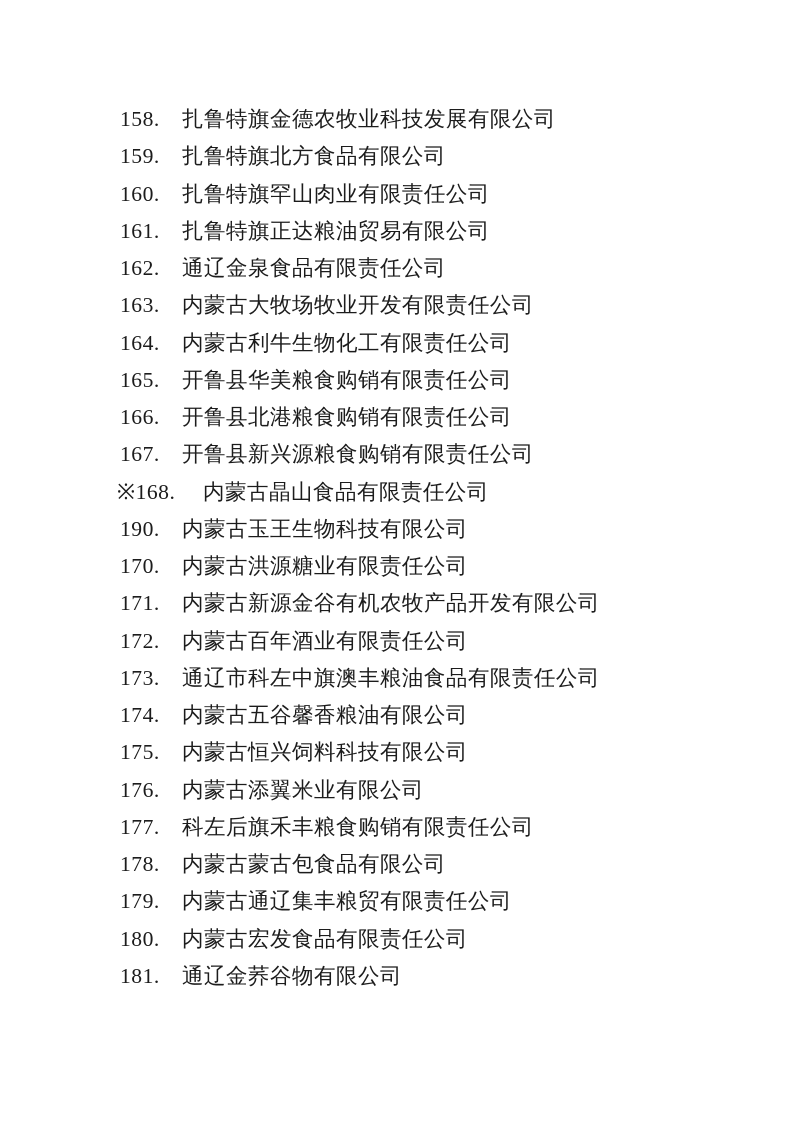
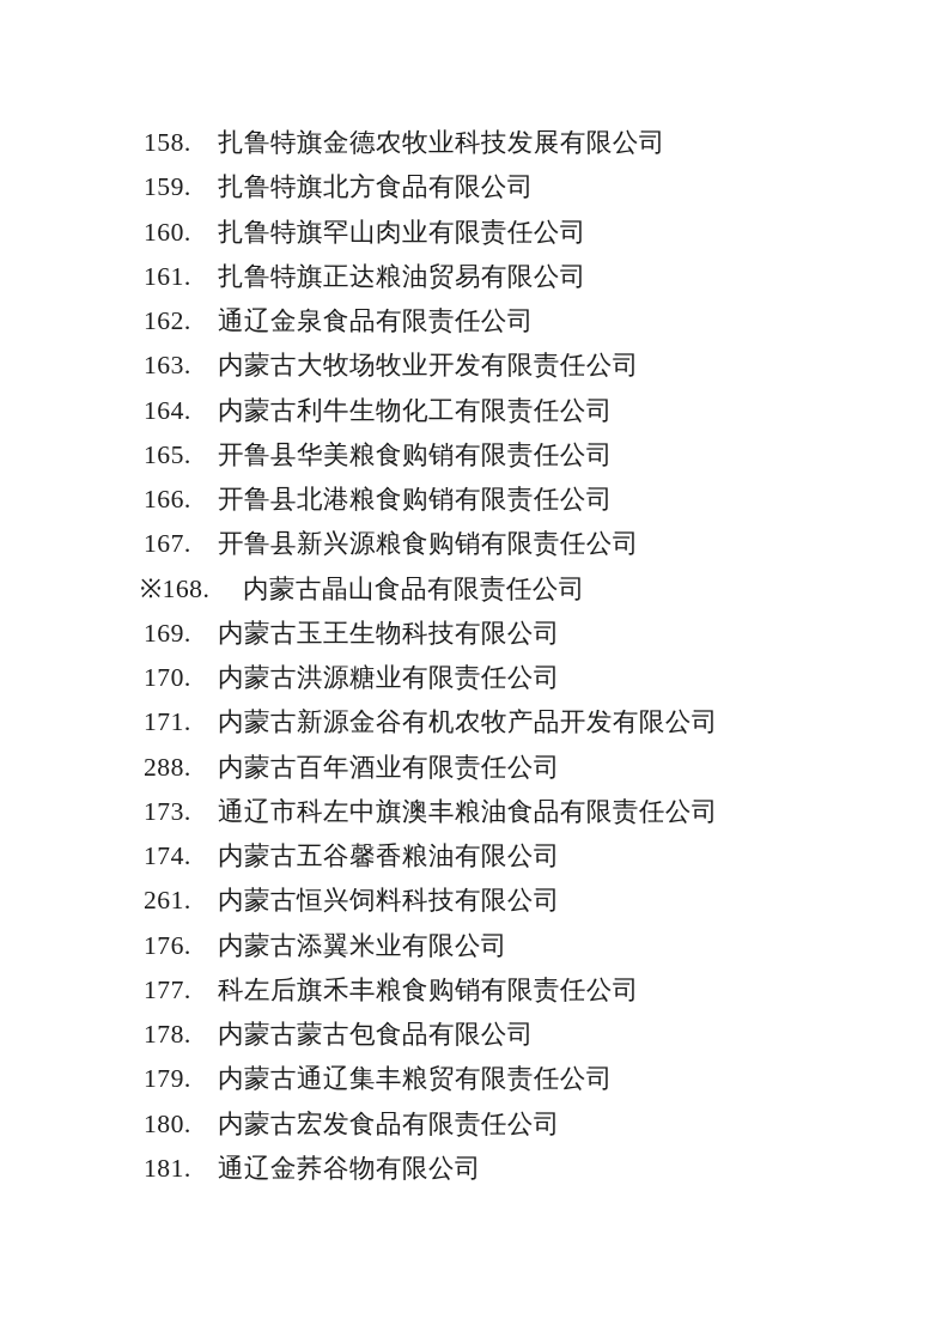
  158.
  扎鲁特旗金德农牧业科技发展有限公司
  159.
  扎鲁特旗北方食品有限公司
  160.
  扎鲁特旗罕山肉业有限责任公司
  161.
  扎鲁特旗正达粮油贸易有限公司
  162.
  通辽金泉食品有限责任公司
  163.
  内蒙古大牧场牧业开发有限责任公司
  164.
  内蒙古利牛生物化工有限责任公司
  165.
  开鲁县华美粮食购销有限责任公司
  166.
  开鲁县北港粮食购销有限责任公司
  167.
  开鲁县新兴源粮食购销有限责任公司
  ※168.
  内蒙古晶山食品有限责任公司
- 190.
+ 169.
  内蒙古玉王生物科技有限公司
  170.
  内蒙古洪源糖业有限责任公司
  171.
  内蒙古新源金谷有机农牧产品开发有限公司
- 172.
+ 288.
  内蒙古百年酒业有限责任公司
  173.
  通辽市科左中旗澳丰粮油食品有限责任公司
  174.
  内蒙古五谷馨香粮油有限公司
- 175.
+ 261.
  内蒙古恒兴饲料科技有限公司
  176.
  内蒙古添翼米业有限公司
  177.
  科左后旗禾丰粮食购销有限责任公司
  178.
  内蒙古蒙古包食品有限公司
  179.
  内蒙古通辽集丰粮贸有限责任公司
  180.
  内蒙古宏发食品有限责任公司
  181.
  通辽金荞谷物有限公司
